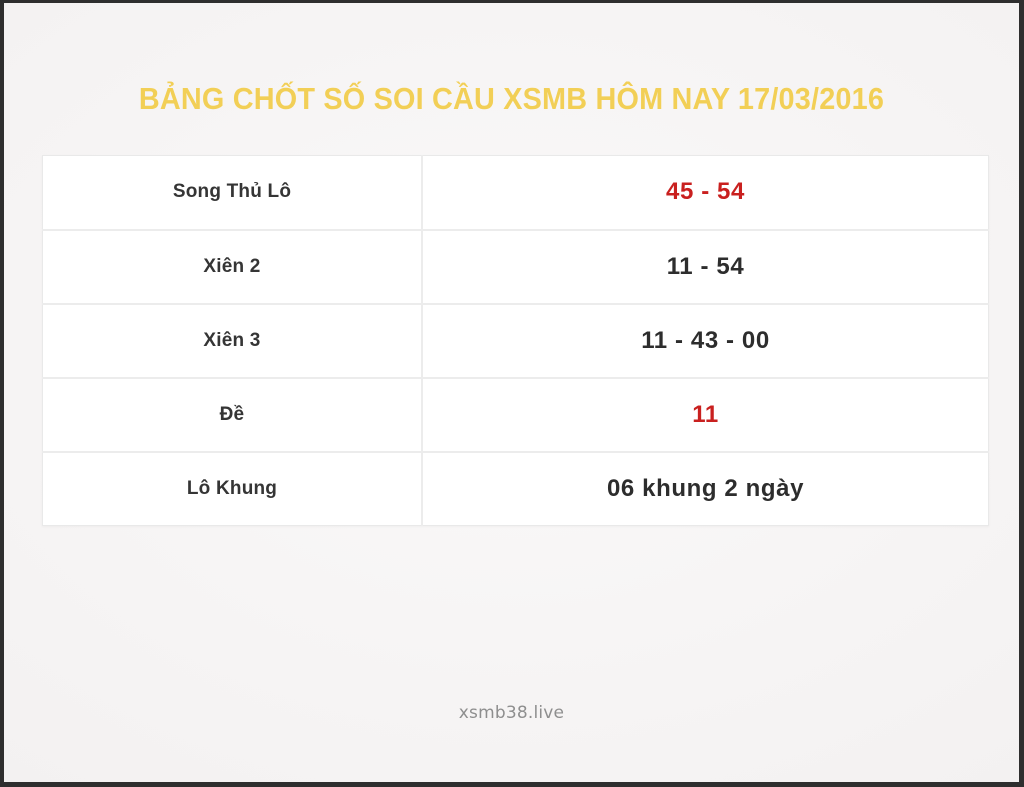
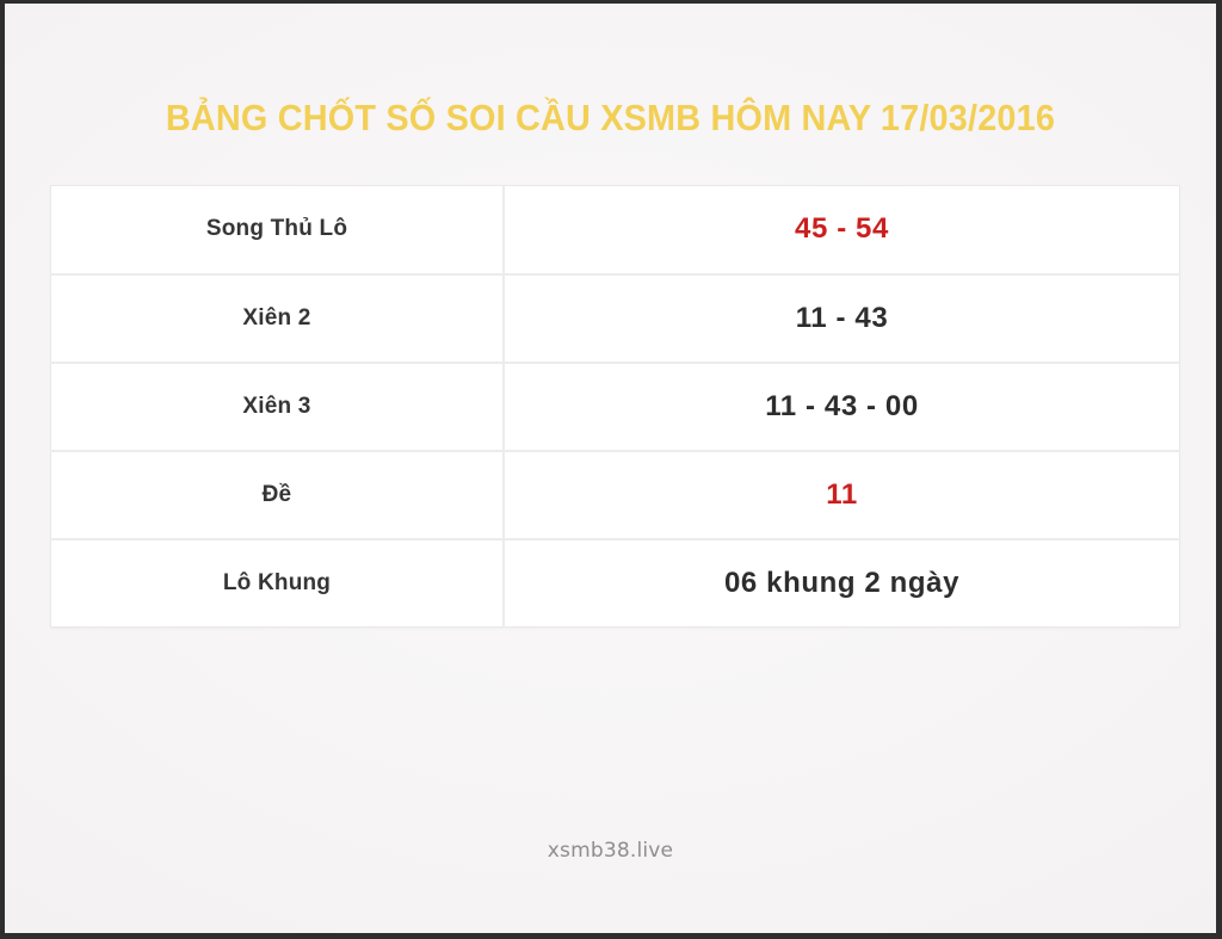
  BẢNG CHỐT SỐ SOI CẦU XSMB HÔM NAY 17/03/2016
  Song Thủ Lô	45 - 54
- Xiên 2	11 - 54
+ Xiên 2	11 - 43
  Xiên 3	11 - 43 - 00
  Đề	11
  Lô Khung	06 khung 2 ngày
  xsmb38.live
